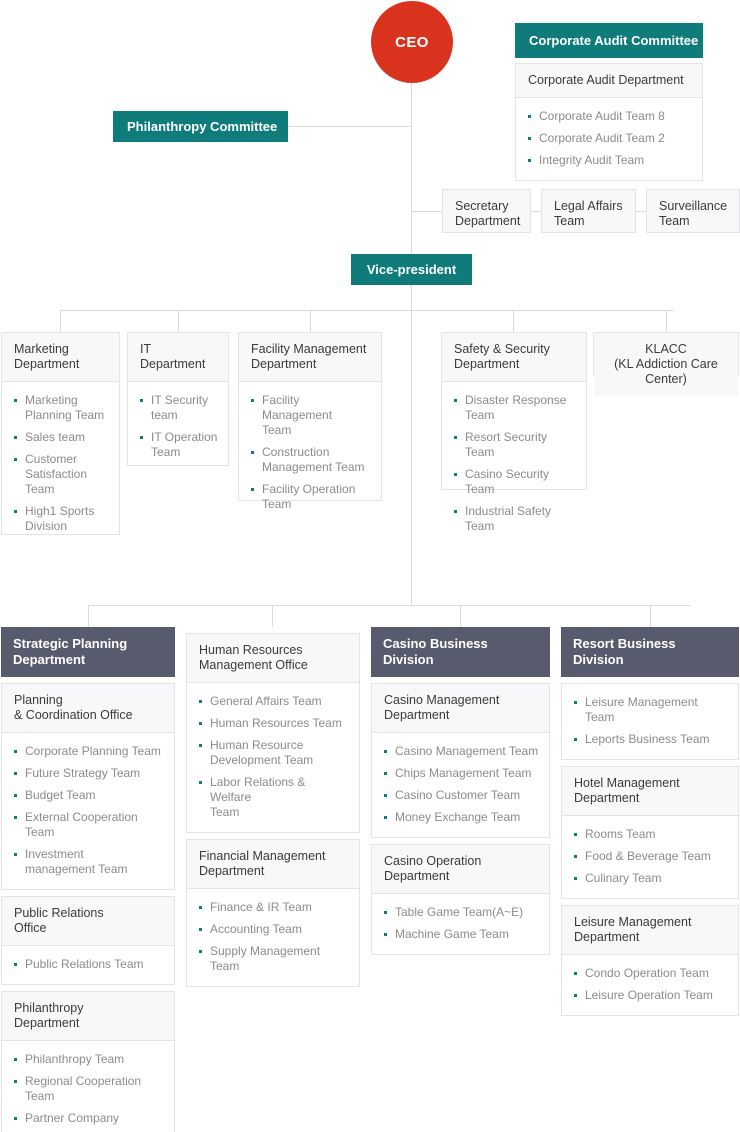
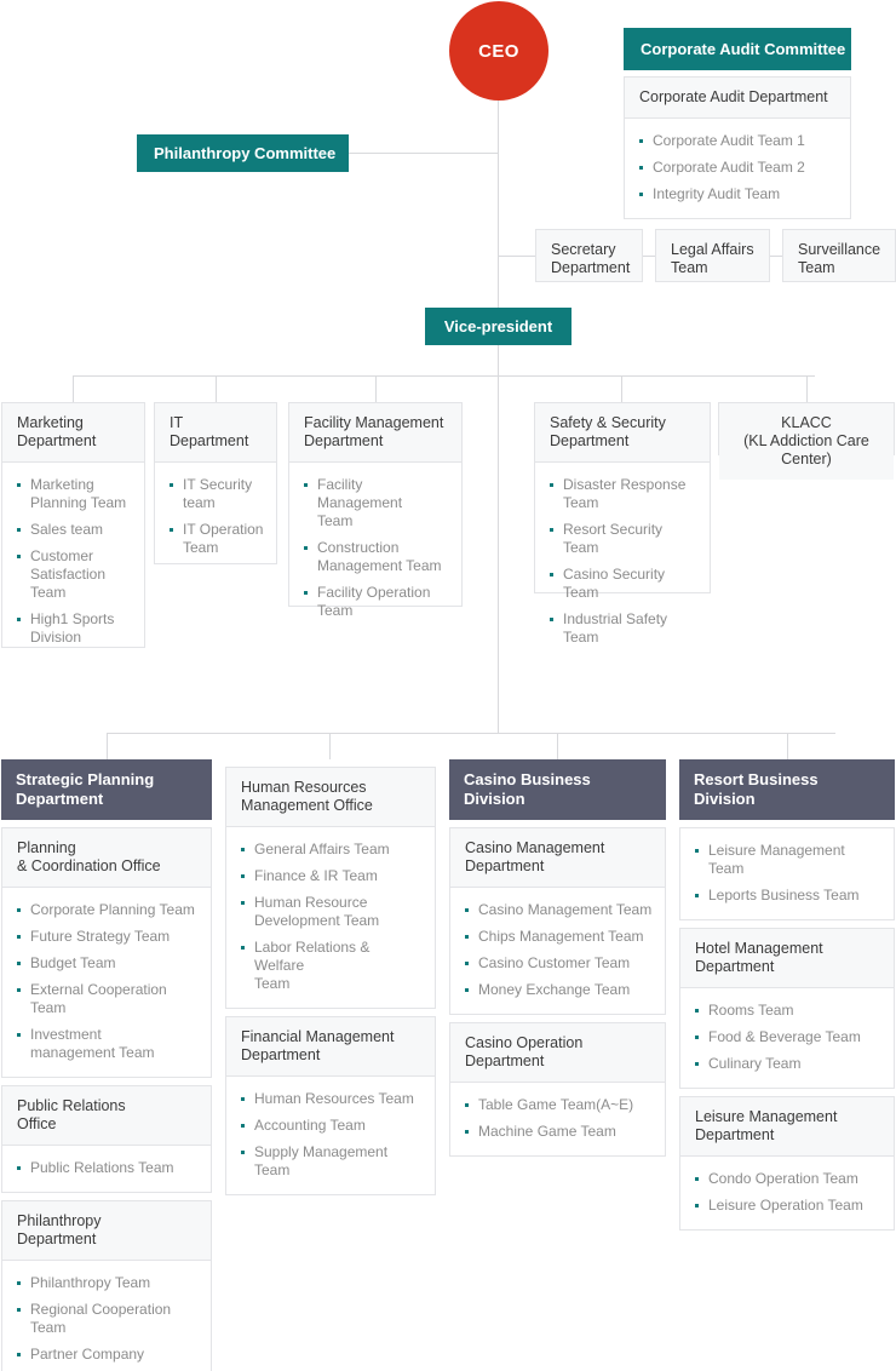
  CEO
  Corporate Audit Committee
  Corporate Audit Department
- Corporate Audit Team 8
+ Corporate Audit Team 1
  Corporate Audit Team 2
  Integrity Audit Team
  Philanthropy Committee
  Secretary
  Department
  Legal Affairs
  Team
  Surveillance
  Team
  Vice-president
  Marketing
  Department
  Marketing
  Planning Team
  Sales team
  Customer
  Satisfaction
  Team
  High1 Sports
  Division
  IT
  Department
  IT Security
  team
  IT Operation
  Team
  Facility Management
  Department
  Facility Management
  Team
  Construction
  Management Team
  Facility Operation
  Team
  Safety & Security
  Department
  Disaster Response
  Team
  Resort Security Team
  Casino Security Team
  Industrial Safety Team
  KLACC
  (KL Addiction Care Center)
  Strategic Planning
  Department
  Planning
  & Coordination Office
  Corporate Planning Team
  Future Strategy Team
  Budget Team
  External Cooperation
  Team
  Investment
  management Team
  Public Relations
  Office
  Public Relations Team
  Philanthropy
  Department
  Philanthropy Team
  Regional Cooperation
  Team
  Partner Company
  Human Resources
  Management Office
  General Affairs Team
- Human Resources Team
+ Finance & IR Team
  Human Resource
  Development Team
  Labor Relations & Welfare
  Team
  Financial Management
  Department
- Finance & IR Team
+ Human Resources Team
  Accounting Team
  Supply Management Team
  Casino Business
  Division
  Casino Management
  Department
  Casino Management Team
  Chips Management Team
  Casino Customer Team
  Money Exchange Team
  Casino Operation
  Department
  Table Game Team(A~E)
  Machine Game Team
  Resort Business
  Division
  Leisure Management Team
  Leports Business Team
  Hotel Management
  Department
  Rooms Team
  Food & Beverage Team
  Culinary Team
  Leisure Management
  Department
  Condo Operation Team
  Leisure Operation Team
